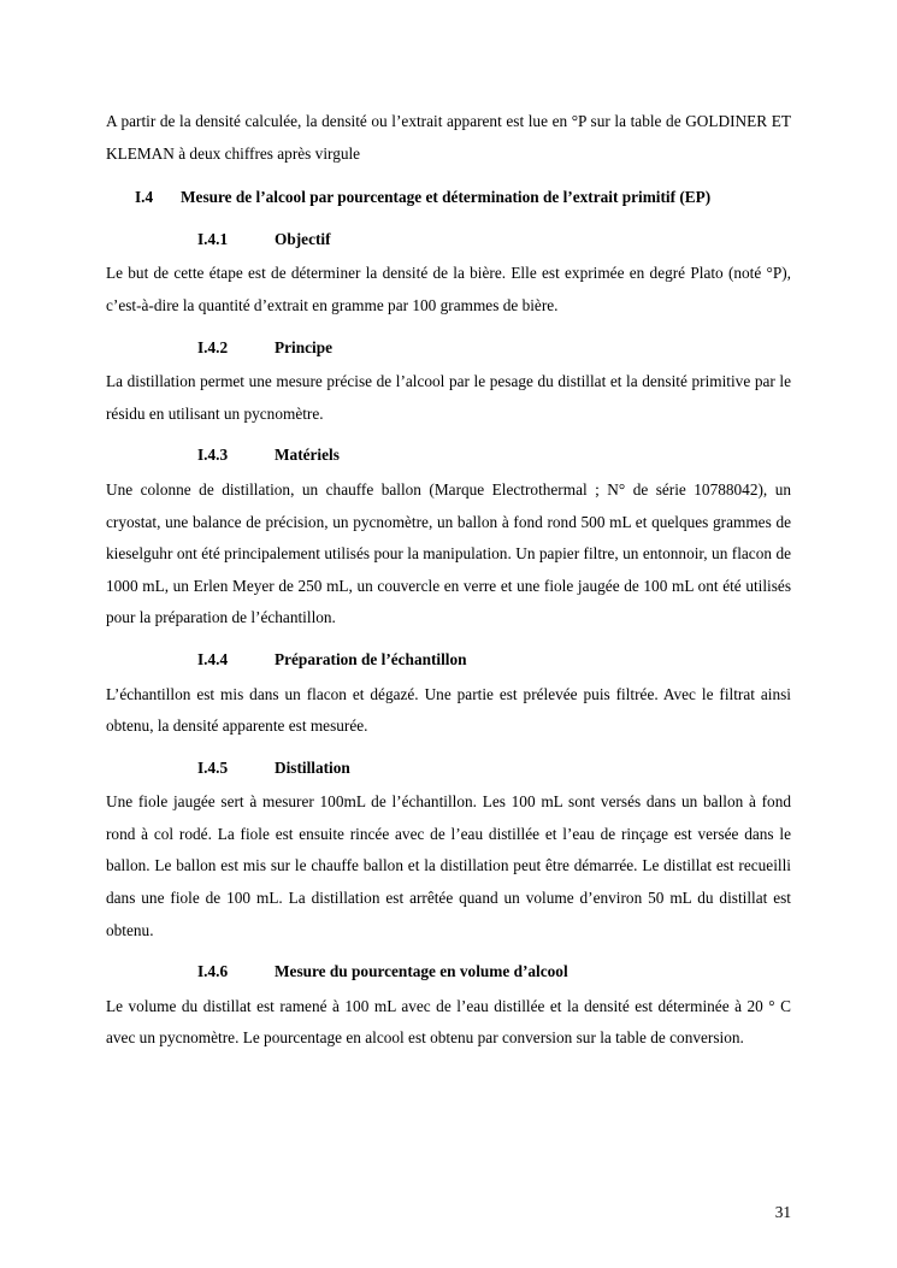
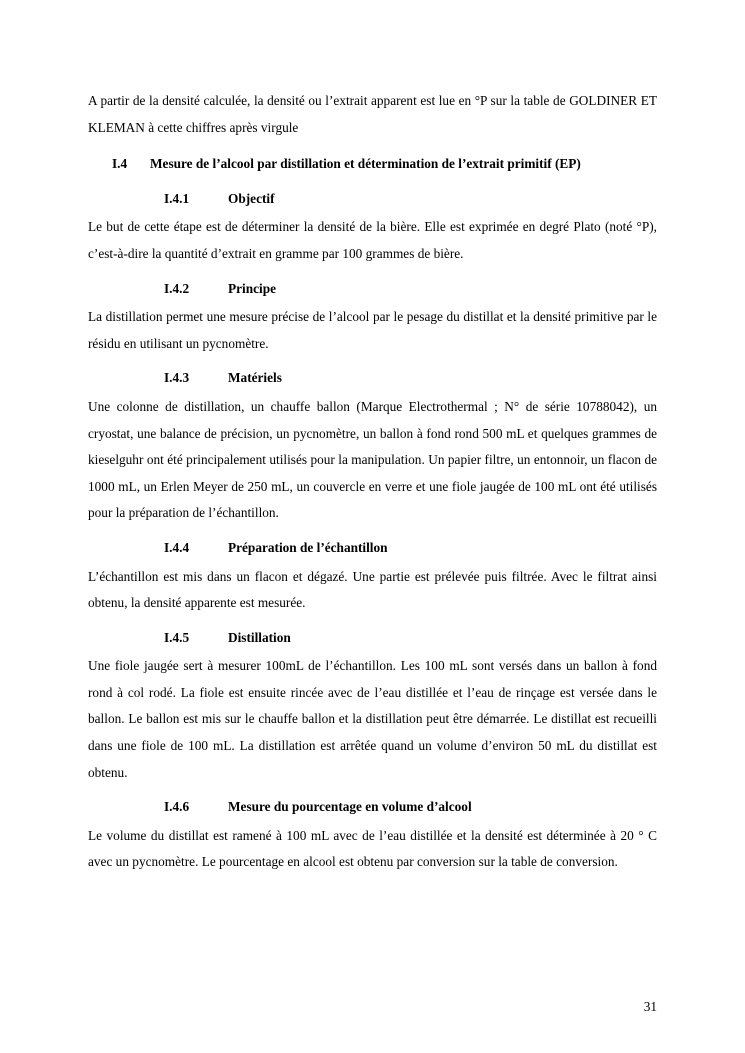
- A partir de la densité calculée, la densité ou l’extrait apparent est lue en °P sur la table de GOLDINER ET KLEMAN à deux chiffres après virgule
+ A partir de la densité calculée, la densité ou l’extrait apparent est lue en °P sur la table de GOLDINER ET KLEMAN à cette chiffres après virgule
  I.4
- Mesure de l’alcool par pourcentage et détermination de l’extrait primitif (EP)
+ Mesure de l’alcool par distillation et détermination de l’extrait primitif (EP)
  I.4.1
  Objectif
  Le but de cette étape est de déterminer la densité de la bière. Elle est exprimée en degré Plato (noté °P), c’est-à-dire la quantité d’extrait en gramme par 100 grammes de bière.
  I.4.2
  Principe
  La distillation permet une mesure précise de l’alcool par le pesage du distillat et la densité primitive par le résidu en utilisant un pycnomètre.
  I.4.3
  Matériels
  Une colonne de distillation, un chauffe ballon (Marque Electrothermal ; N° de série 10788042), un cryostat, une balance de précision, un pycnomètre, un ballon à fond rond 500 mL et quelques grammes de kieselguhr ont été principalement utilisés pour la manipulation. Un papier filtre, un entonnoir, un flacon de 1000 mL, un Erlen Meyer de 250 mL, un couvercle en verre et une fiole jaugée de 100 mL ont été utilisés pour la préparation de l’échantillon.
  I.4.4
  Préparation de l’échantillon
  L’échantillon est mis dans un flacon et dégazé. Une partie est prélevée puis filtrée. Avec le filtrat ainsi obtenu, la densité apparente est mesurée.
  I.4.5
  Distillation
  Une fiole jaugée sert à mesurer 100mL de l’échantillon. Les 100 mL sont versés dans un ballon à fond rond à col rodé. La fiole est ensuite rincée avec de l’eau distillée et l’eau de rinçage est versée dans le ballon. Le ballon est mis sur le chauffe ballon et la distillation peut être démarrée. Le distillat est recueilli dans une fiole de 100 mL. La distillation est arrêtée quand un volume d’environ 50 mL du distillat est obtenu.
  I.4.6
  Mesure du pourcentage en volume d’alcool
  Le volume du distillat est ramené à 100 mL avec de l’eau distillée et la densité est déterminée à 20 ° C avec un pycnomètre. Le pourcentage en alcool est obtenu par conversion sur la table de conversion.
  31
